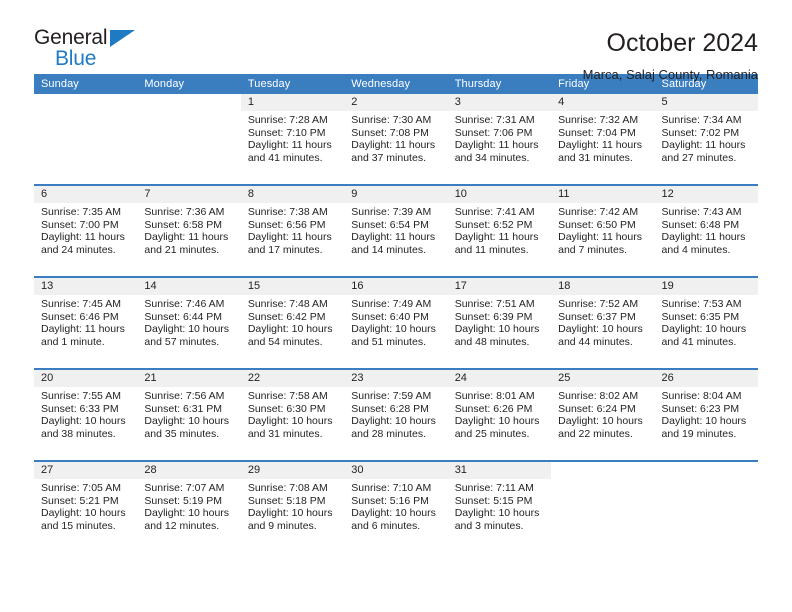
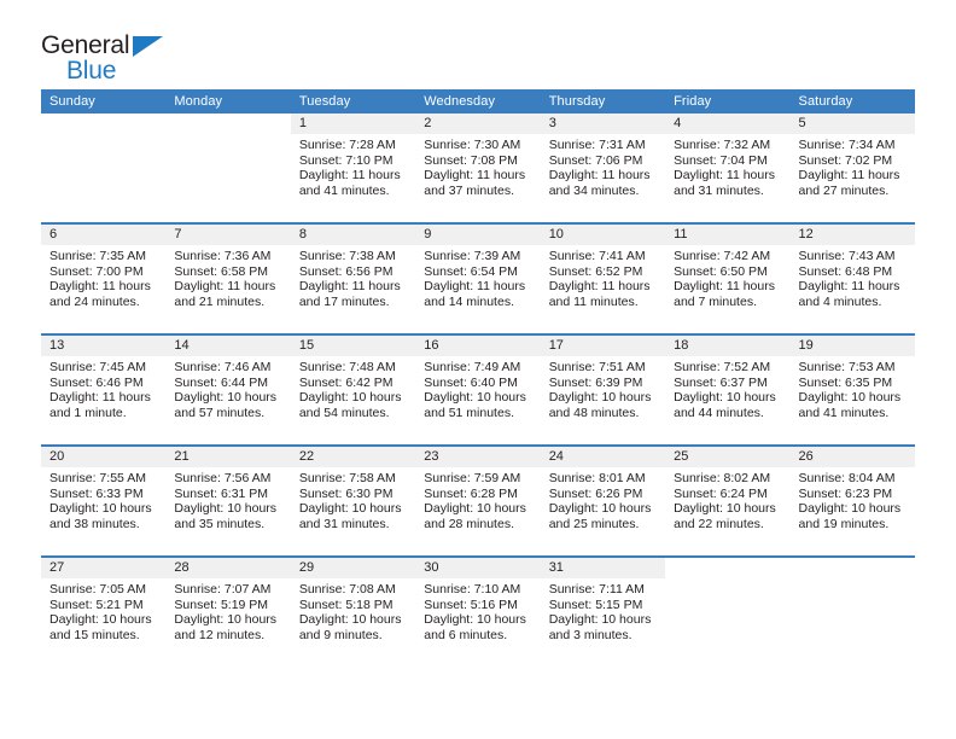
  General
  Blue
- October 2024
- Marca, Salaj County, Romania
  Sunday	Monday	Tuesday	Wednesday	Thursday	Friday	Saturday
  		1Sunrise: 7:28 AMSunset: 7:10 PMDaylight: 11 hoursand 41 minutes.	2Sunrise: 7:30 AMSunset: 7:08 PMDaylight: 11 hoursand 37 minutes.	3Sunrise: 7:31 AMSunset: 7:06 PMDaylight: 11 hoursand 34 minutes.	4Sunrise: 7:32 AMSunset: 7:04 PMDaylight: 11 hoursand 31 minutes.	5Sunrise: 7:34 AMSunset: 7:02 PMDaylight: 11 hoursand 27 minutes.
  6Sunrise: 7:35 AMSunset: 7:00 PMDaylight: 11 hoursand 24 minutes.	7Sunrise: 7:36 AMSunset: 6:58 PMDaylight: 11 hoursand 21 minutes.	8Sunrise: 7:38 AMSunset: 6:56 PMDaylight: 11 hoursand 17 minutes.	9Sunrise: 7:39 AMSunset: 6:54 PMDaylight: 11 hoursand 14 minutes.	10Sunrise: 7:41 AMSunset: 6:52 PMDaylight: 11 hoursand 11 minutes.	11Sunrise: 7:42 AMSunset: 6:50 PMDaylight: 11 hoursand 7 minutes.	12Sunrise: 7:43 AMSunset: 6:48 PMDaylight: 11 hoursand 4 minutes.
  13Sunrise: 7:45 AMSunset: 6:46 PMDaylight: 11 hoursand 1 minute.	14Sunrise: 7:46 AMSunset: 6:44 PMDaylight: 10 hoursand 57 minutes.	15Sunrise: 7:48 AMSunset: 6:42 PMDaylight: 10 hoursand 54 minutes.	16Sunrise: 7:49 AMSunset: 6:40 PMDaylight: 10 hoursand 51 minutes.	17Sunrise: 7:51 AMSunset: 6:39 PMDaylight: 10 hoursand 48 minutes.	18Sunrise: 7:52 AMSunset: 6:37 PMDaylight: 10 hoursand 44 minutes.	19Sunrise: 7:53 AMSunset: 6:35 PMDaylight: 10 hoursand 41 minutes.
  20Sunrise: 7:55 AMSunset: 6:33 PMDaylight: 10 hoursand 38 minutes.	21Sunrise: 7:56 AMSunset: 6:31 PMDaylight: 10 hoursand 35 minutes.	22Sunrise: 7:58 AMSunset: 6:30 PMDaylight: 10 hoursand 31 minutes.	23Sunrise: 7:59 AMSunset: 6:28 PMDaylight: 10 hoursand 28 minutes.	24Sunrise: 8:01 AMSunset: 6:26 PMDaylight: 10 hoursand 25 minutes.	25Sunrise: 8:02 AMSunset: 6:24 PMDaylight: 10 hoursand 22 minutes.	26Sunrise: 8:04 AMSunset: 6:23 PMDaylight: 10 hoursand 19 minutes.
  27Sunrise: 7:05 AMSunset: 5:21 PMDaylight: 10 hoursand 15 minutes.	28Sunrise: 7:07 AMSunset: 5:19 PMDaylight: 10 hoursand 12 minutes.	29Sunrise: 7:08 AMSunset: 5:18 PMDaylight: 10 hoursand 9 minutes.	30Sunrise: 7:10 AMSunset: 5:16 PMDaylight: 10 hoursand 6 minutes.	31Sunrise: 7:11 AMSunset: 5:15 PMDaylight: 10 hoursand 3 minutes.
